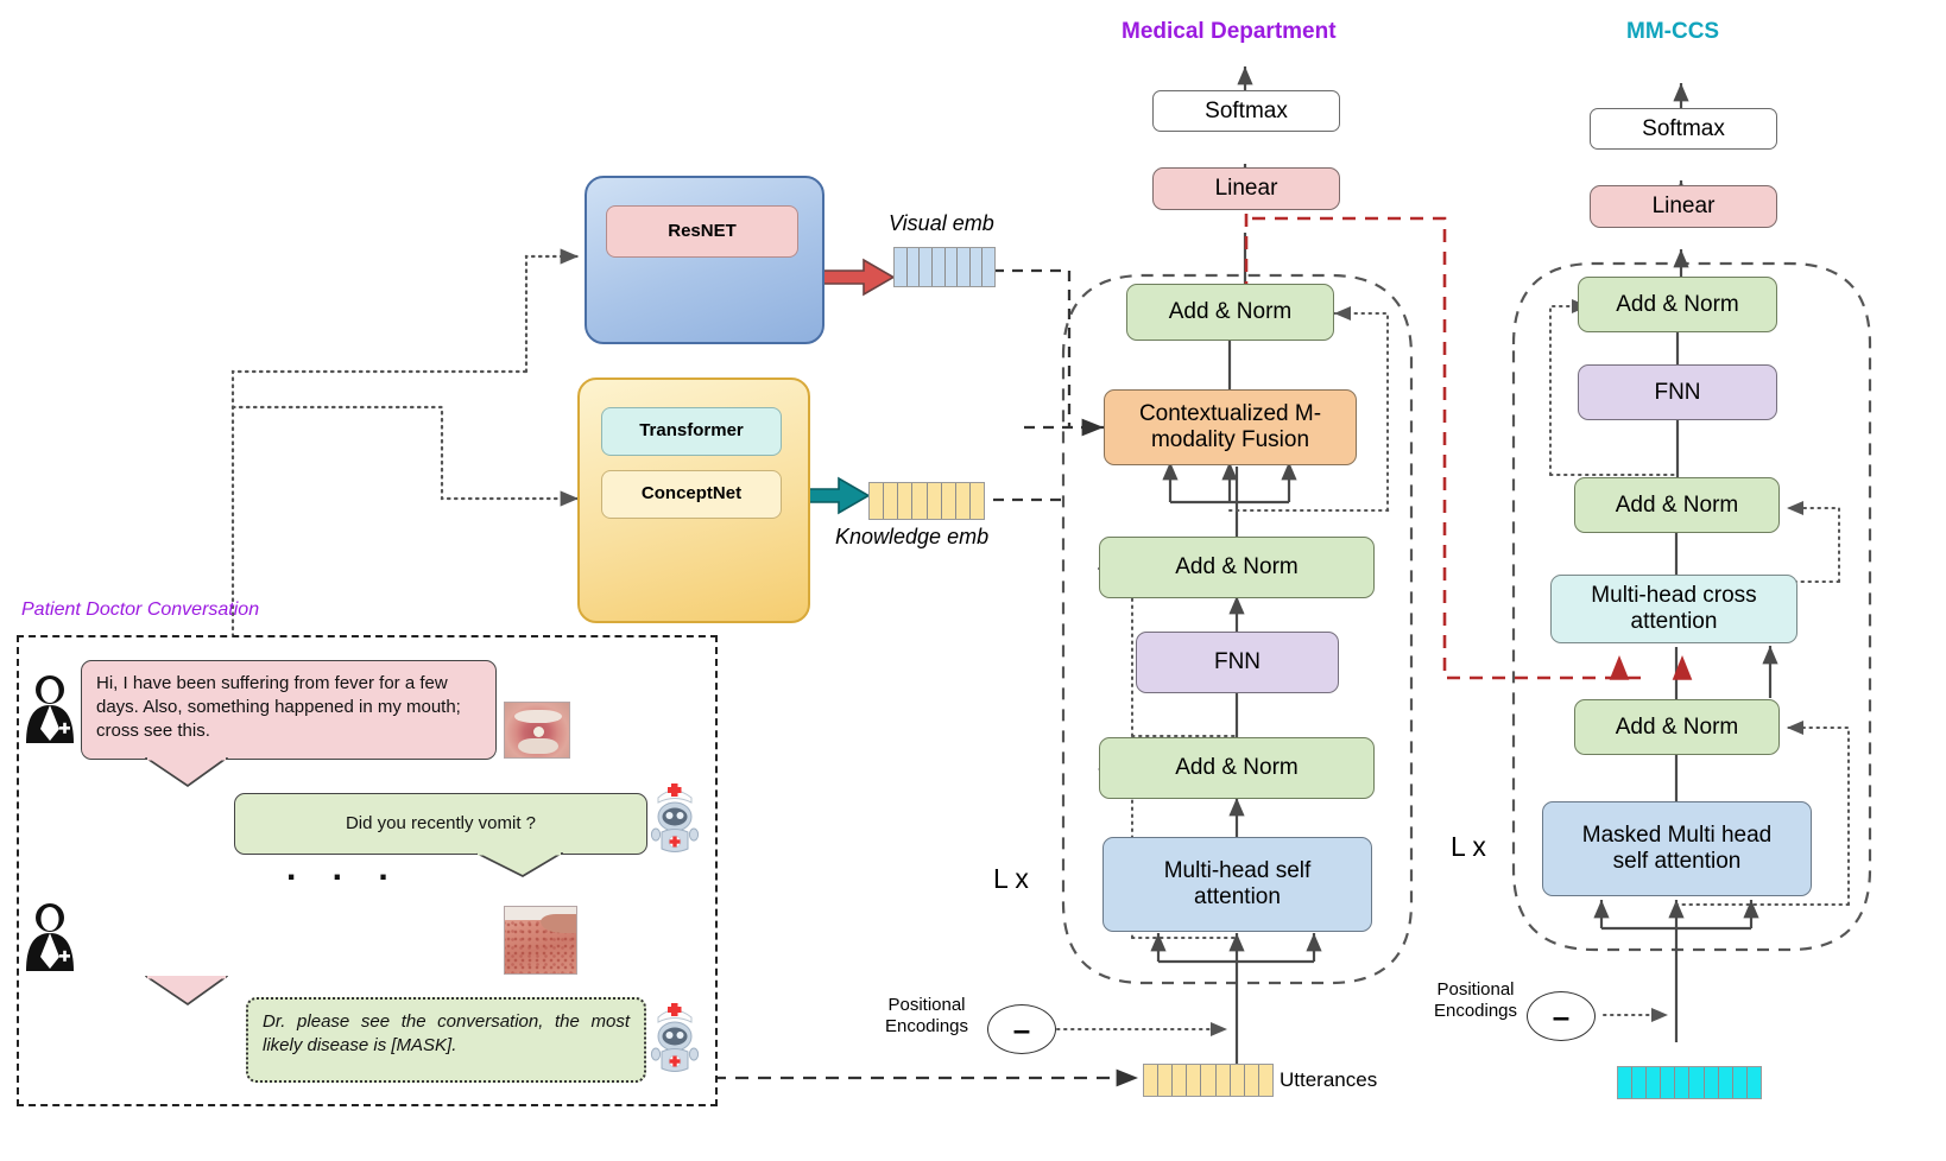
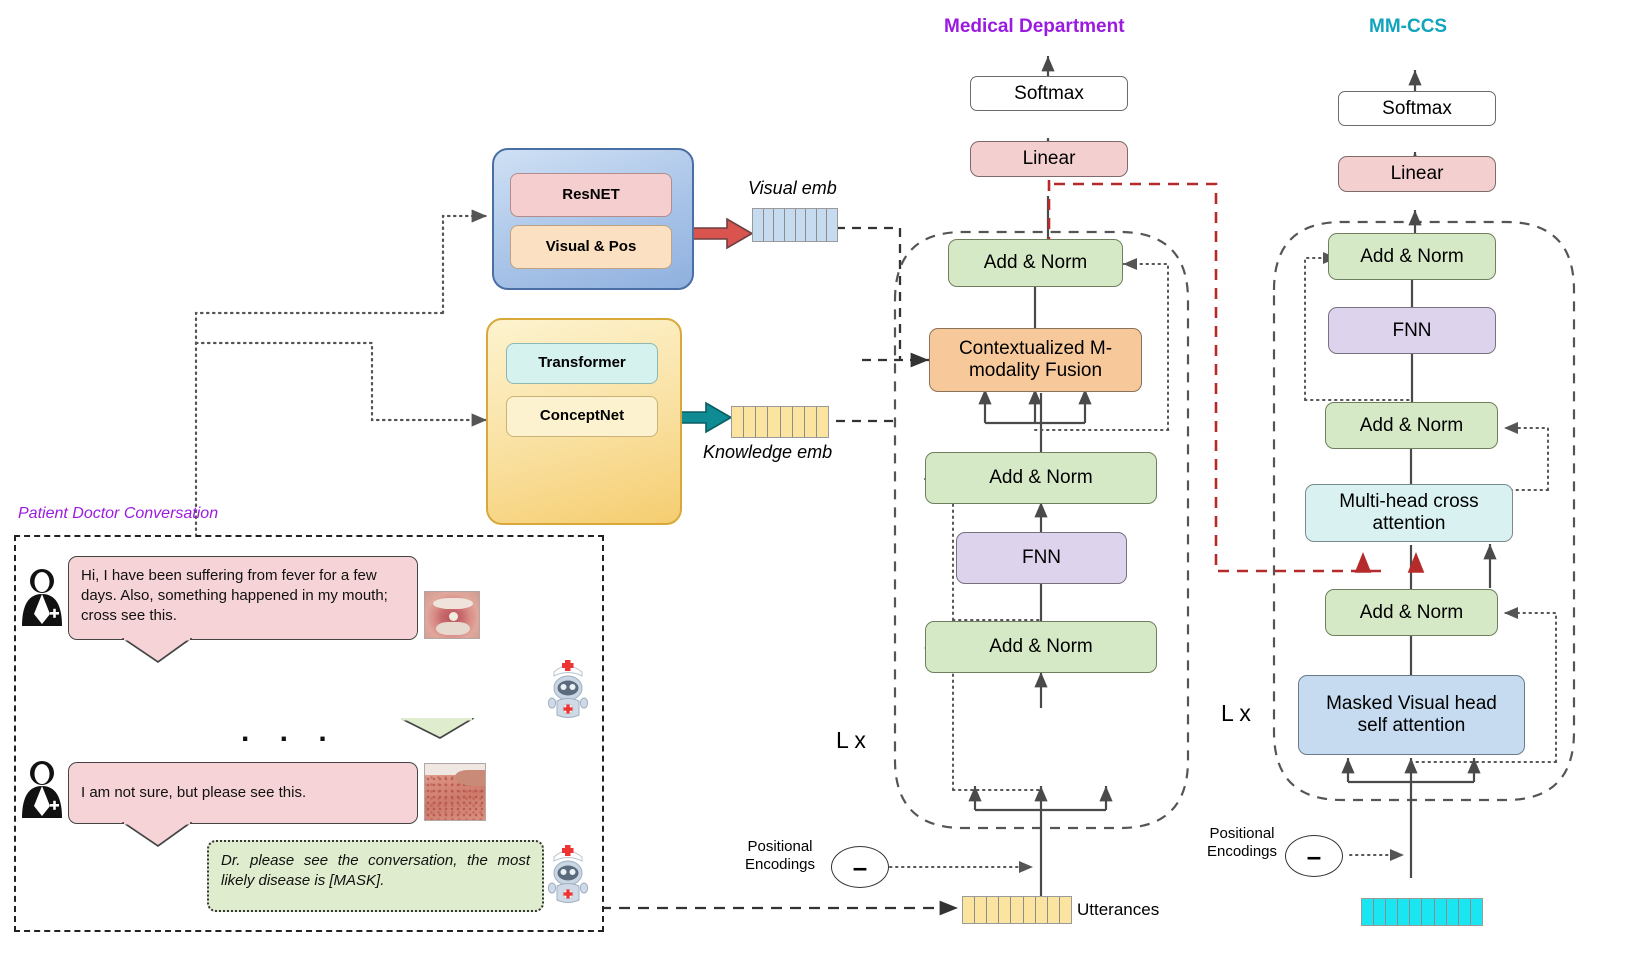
  Medical Department
  MM-CCS
  ResNET
+ Visual & Pos
  Transformer
  ConceptNet
  Visual emb
  Knowledge emb
  Patient Doctor Conversation
  Hi, I have been suffering from fever for a few days. Also, something happened in my mouth; cross see this.
- Did you recently vomit ?
  . . .
+ I am not sure, but please see this.
  Dr. please see the conversation, the most likely disease is [MASK].
  Softmax
  Linear
  Add & Norm
  Contextualized M-modality Fusion
  Add & Norm
  FNN
  Add & Norm
- Multi-head self attention
  L x
  Positional Encodings
  –
  Utterances
  Softmax
  Linear
  Add & Norm
  FNN
  Add & Norm
  Multi-head cross attention
  Add & Norm
- Masked Multi head self attention
+ Masked Visual head self attention
  L x
  Positional Encodings
  –
